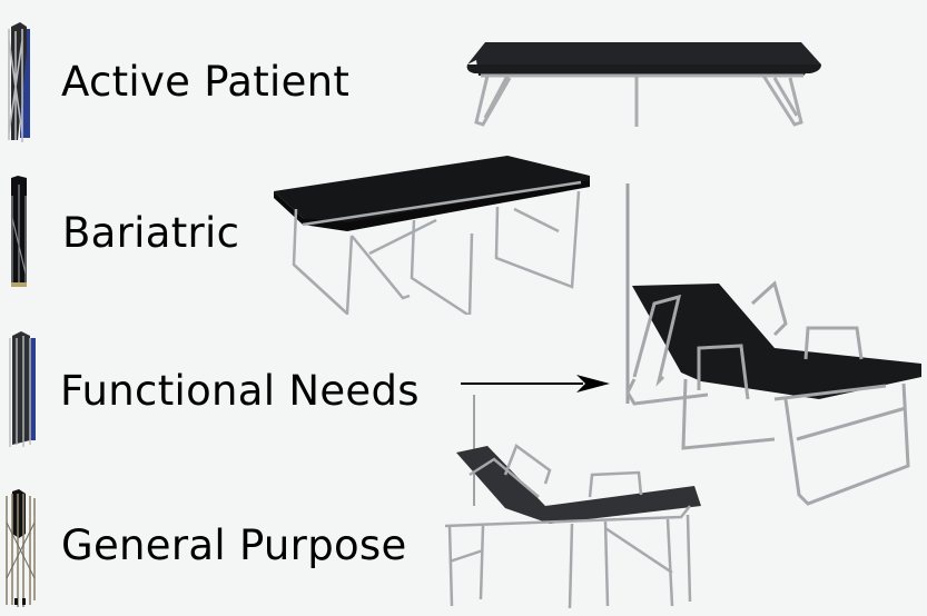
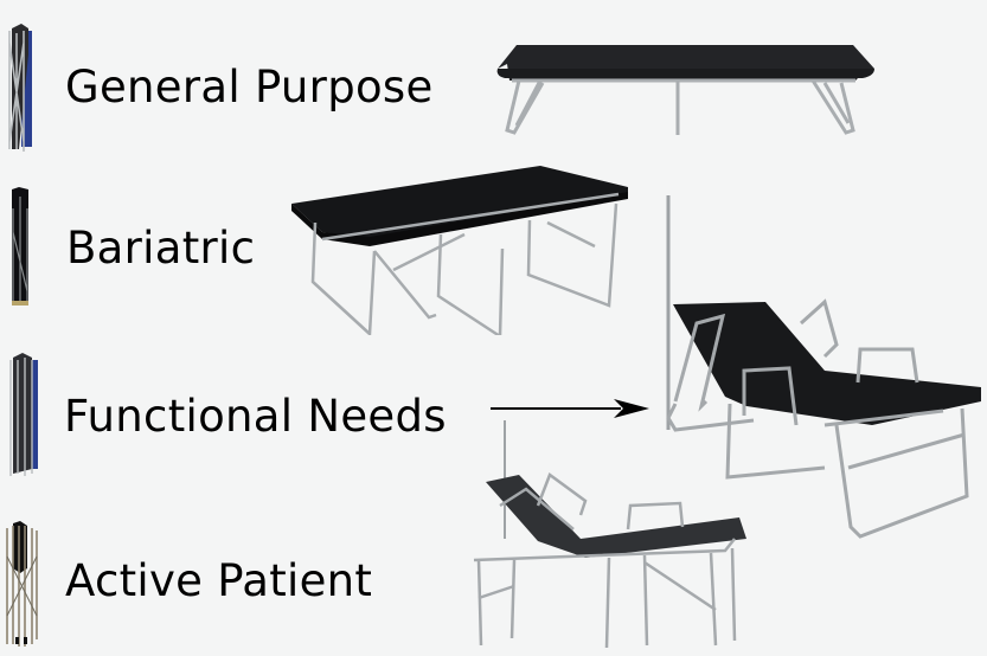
- Active Patient
+ General Purpose
  Bariatric
  Functional Needs
- General Purpose
+ Active Patient
